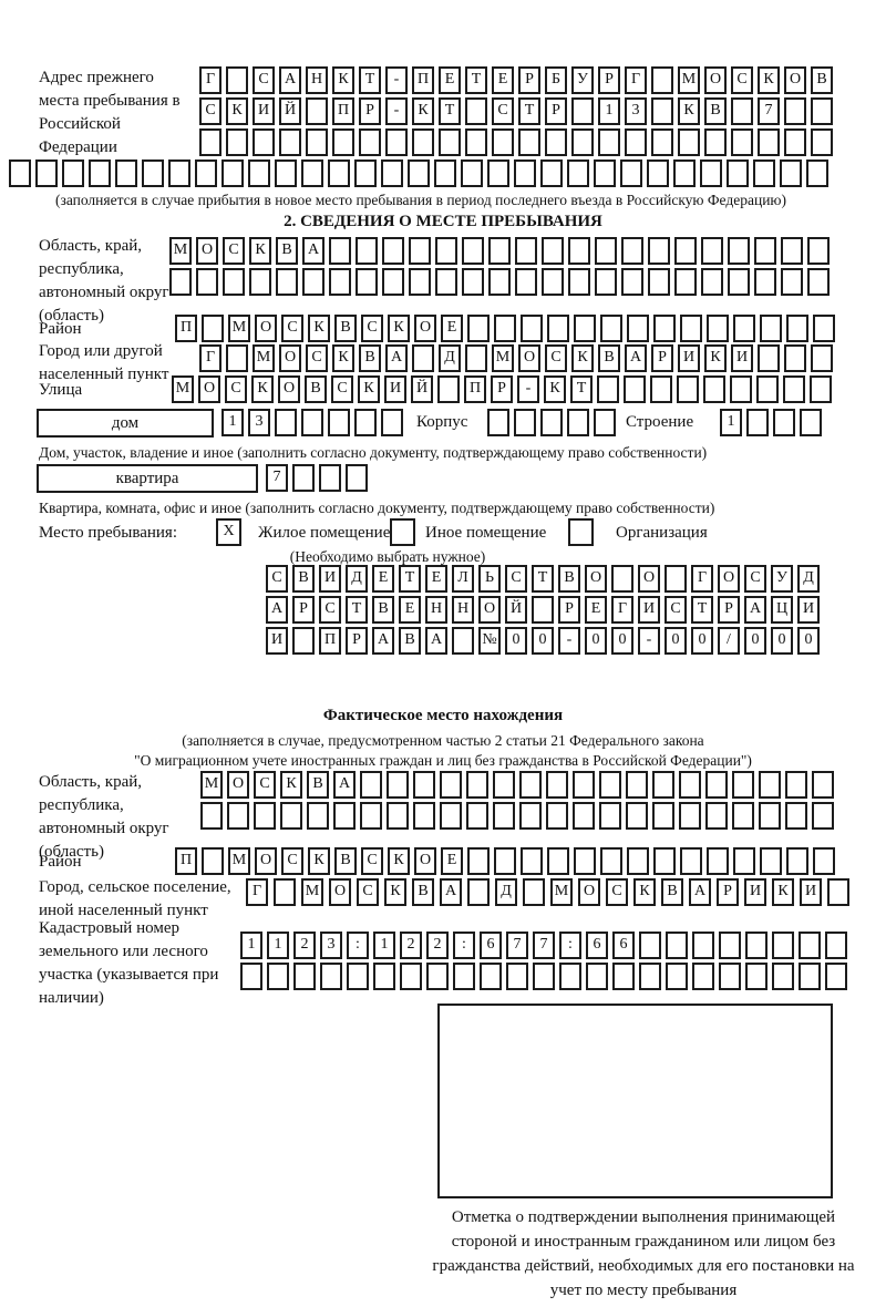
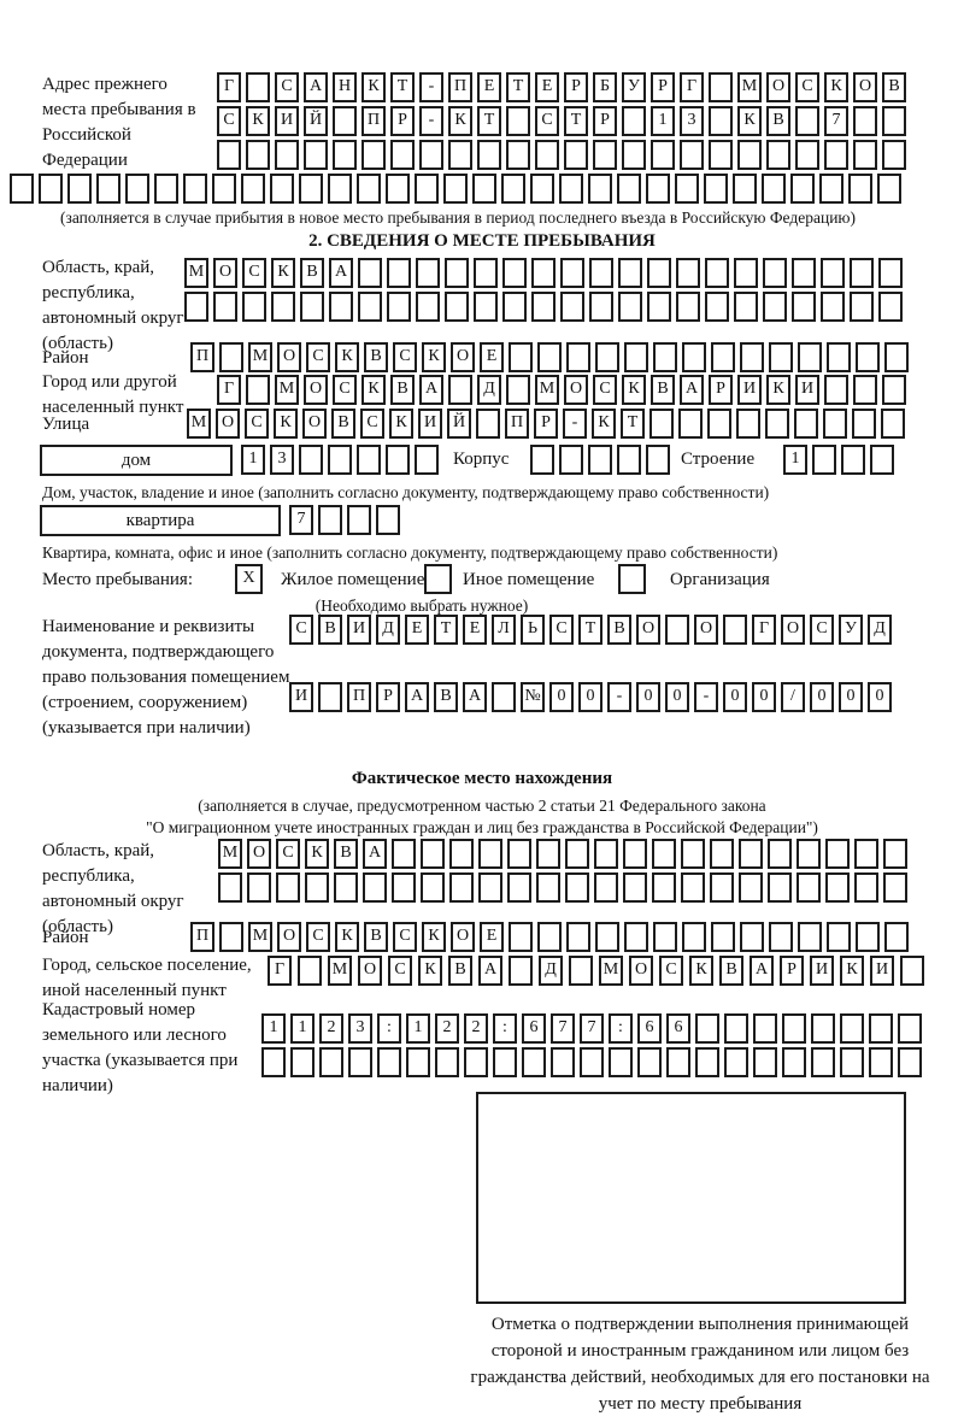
  Адрес прежнего места пребывания в Российской Федерации
  Г С А Н К Т - П Е Т Е Р Б У Р Г М О С К О В
  С К И Й П Р - К Т С Т Р 1 3 К В 7
  (заполняется в случае прибытия в новое место пребывания в период последнего въезда в Российскую Федерацию)
  2. СВЕДЕНИЯ О МЕСТЕ ПРЕБЫВАНИЯ
  Область, край, республика, автономный округ (область)
  М О С К В А
  Район
  П М О С К В С К О Е
  Город или другой населенный пункт
  Г М О С К В А Д М О С К В А Р И К И
  Улица
  М О С К О В С К И Й П Р - К Т
  дом
  1 3
  Корпус
  Строение
  1
  Дом, участок, владение и иное (заполнить согласно документу, подтверждающему право собственности)
  квартира
  7
  Квартира, комната, офис и иное (заполнить согласно документу, подтверждающему право собственности)
  Место пребывания:
  X
  Жилое помещение
  Иное помещение
  Организация
  (Необходимо выбрать нужное)
+ Наименование и реквизиты документа, подтверждающего право пользования помещением (строением, сооружением) (указывается при наличии)
  С В И Д Е Т Е Л Ь С Т В О О Г О С У Д
- А Р С Т В Е Н Н О Й Р Е Г И С Т Р А Ц И
  И П Р А В А № 0 0 - 0 0 - 0 0 / 0 0 0
  Фактическое место нахождения
  (заполняется в случае, предусмотренном частью 2 статьи 21 Федерального закона
  "О миграционном учете иностранных граждан и лиц без гражданства в Российской Федерации")
  Область, край, республика, автономный округ (область)
  М О С К В А
  Район
  П М О С К В С К О Е
  Город, сельское поселение, иной населенный пункт
  Г М О С К В А Д М О С К В А Р И К И
  Кадастровый номер земельного или лесного участка (указывается при наличии)
  1 1 2 3 : 1 2 2 : 6 7 7 : 6 6
  Отметка о подтверждении выполнения принимающей стороной и иностранным гражданином или лицом без гражданства действий, необходимых для его постановки на учет по месту пребывания
